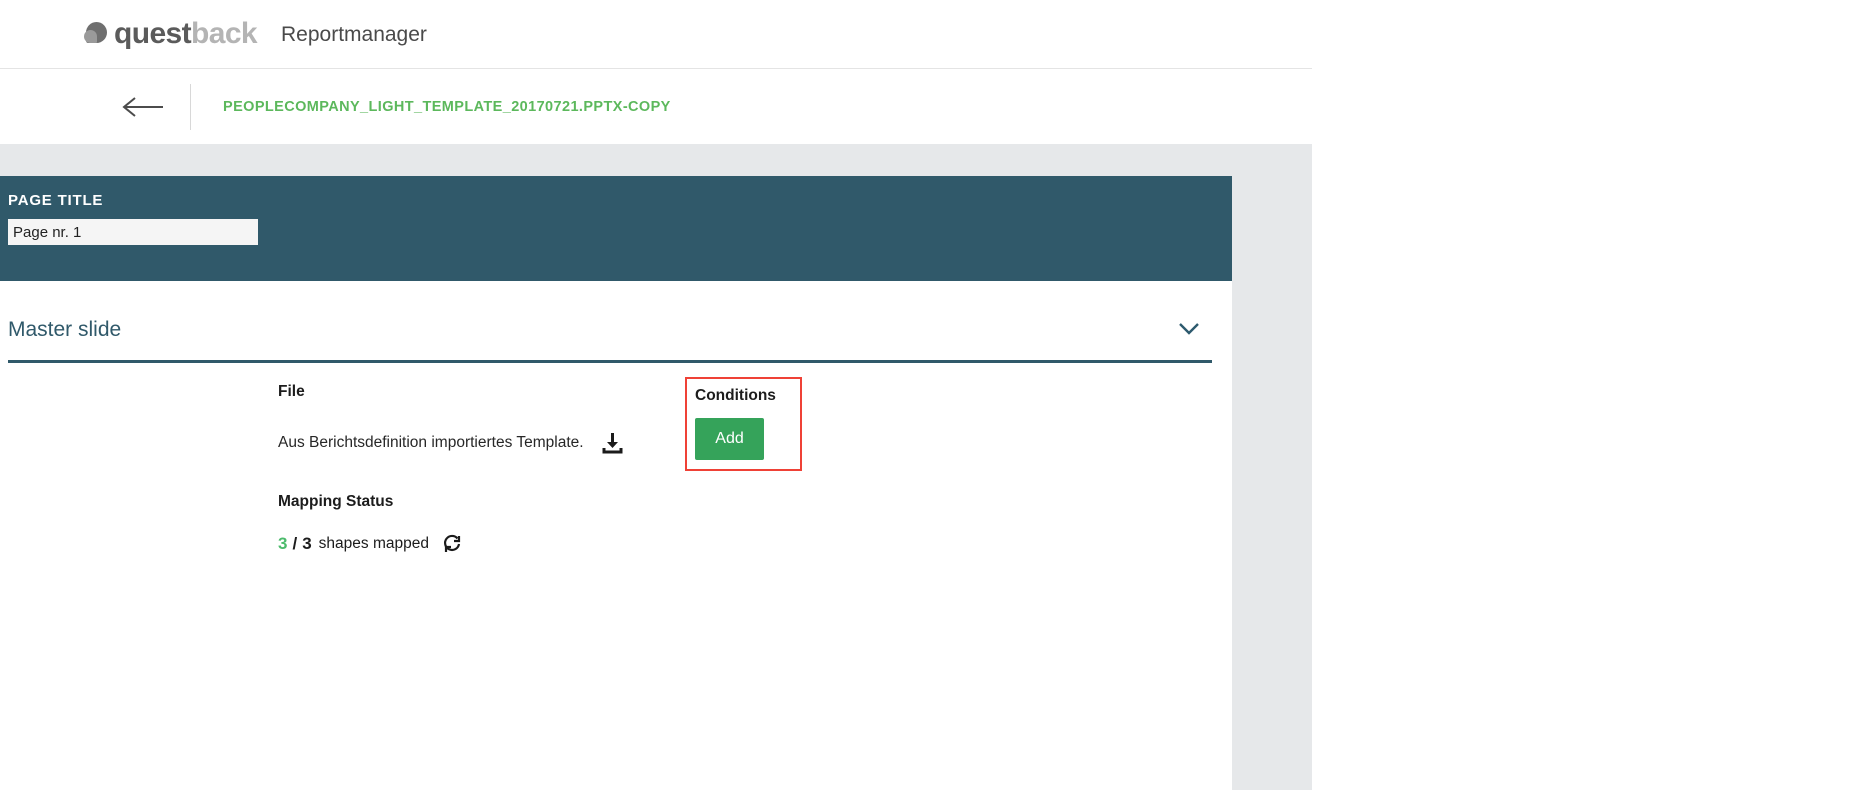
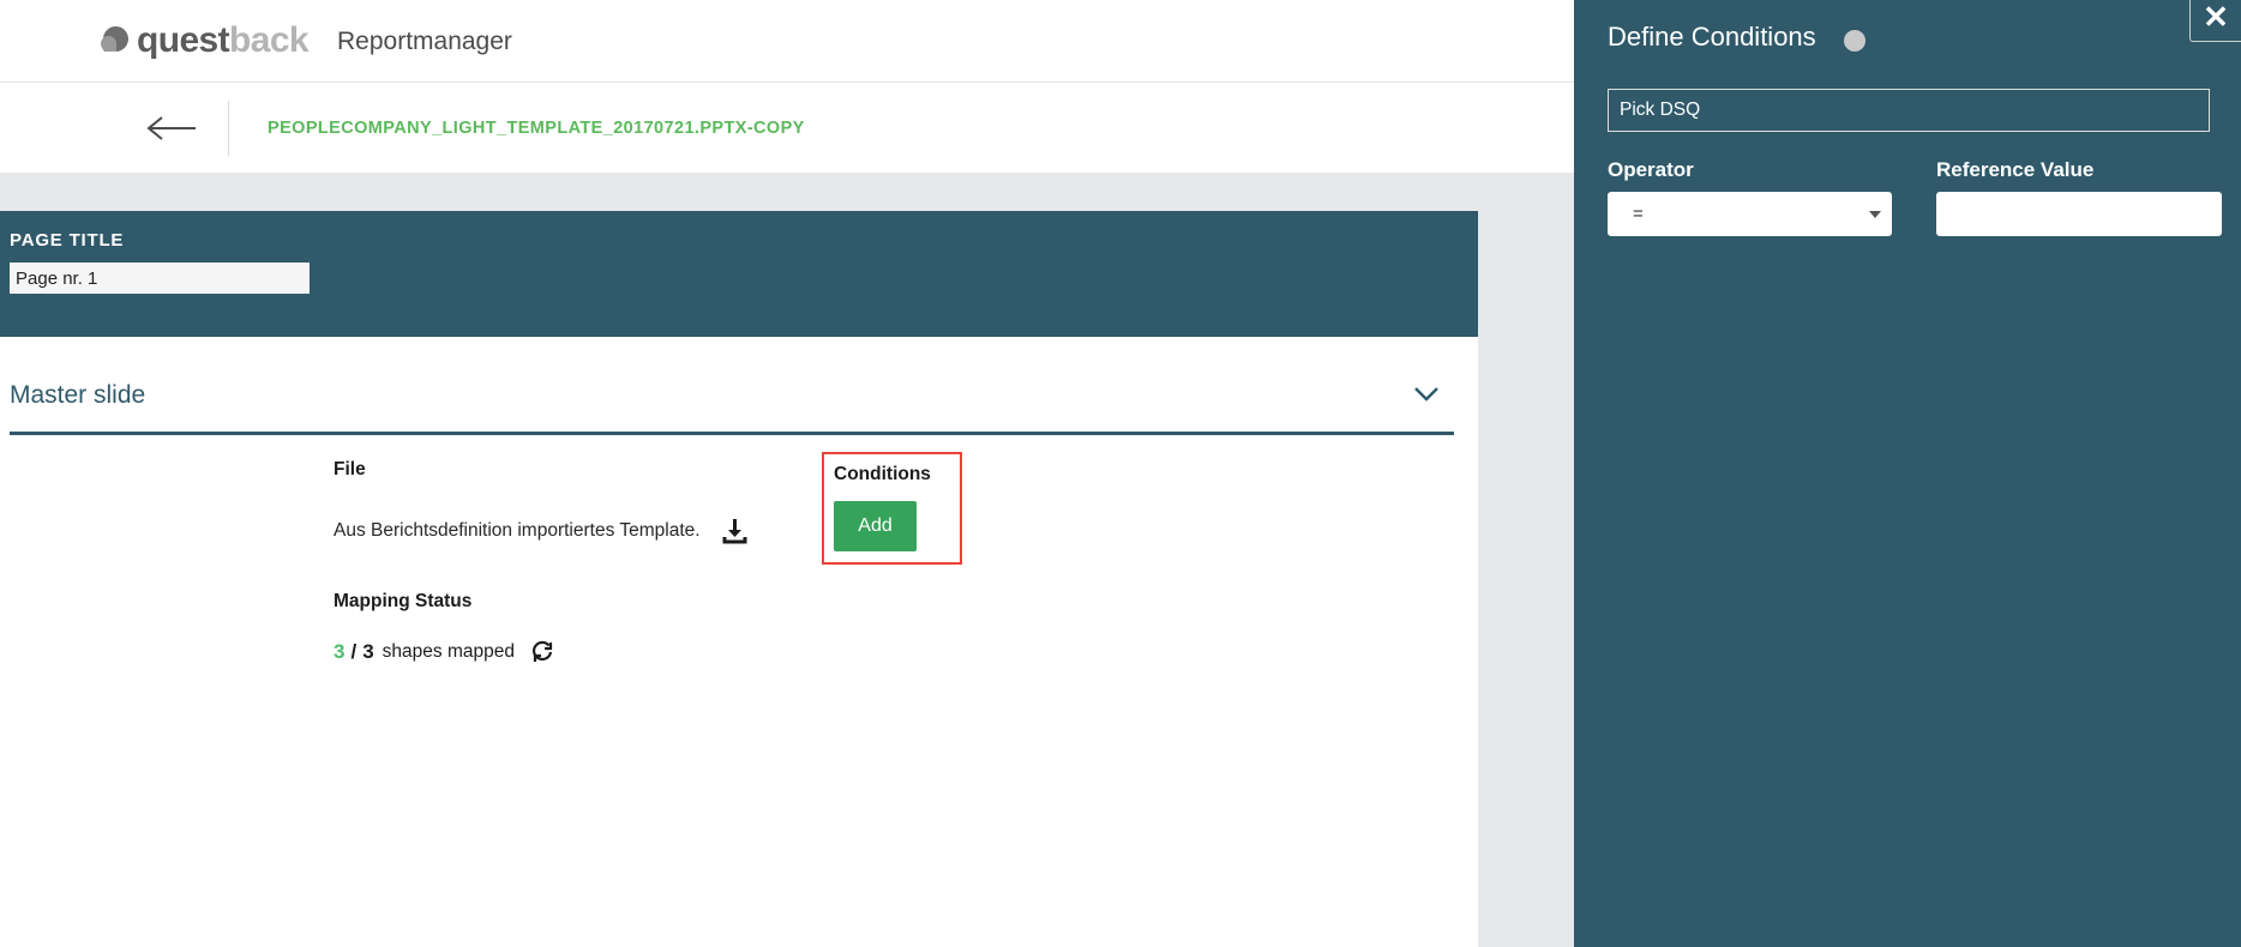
  questback
  Reportmanager
  PEOPLECOMPANY_LIGHT_TEMPLATE_20170721.PPTX-COPY
  PAGE TITLE
  Page nr. 1
  Master slide
  File
  Aus Berichtsdefinition importiertes Template.
  Mapping Status
  3
  /
  3
  shapes mapped
  Conditions
  Add
+ Define Conditions
+ ✕
+ Pick DSQ
+ Operator
+ =
+ Reference Value
